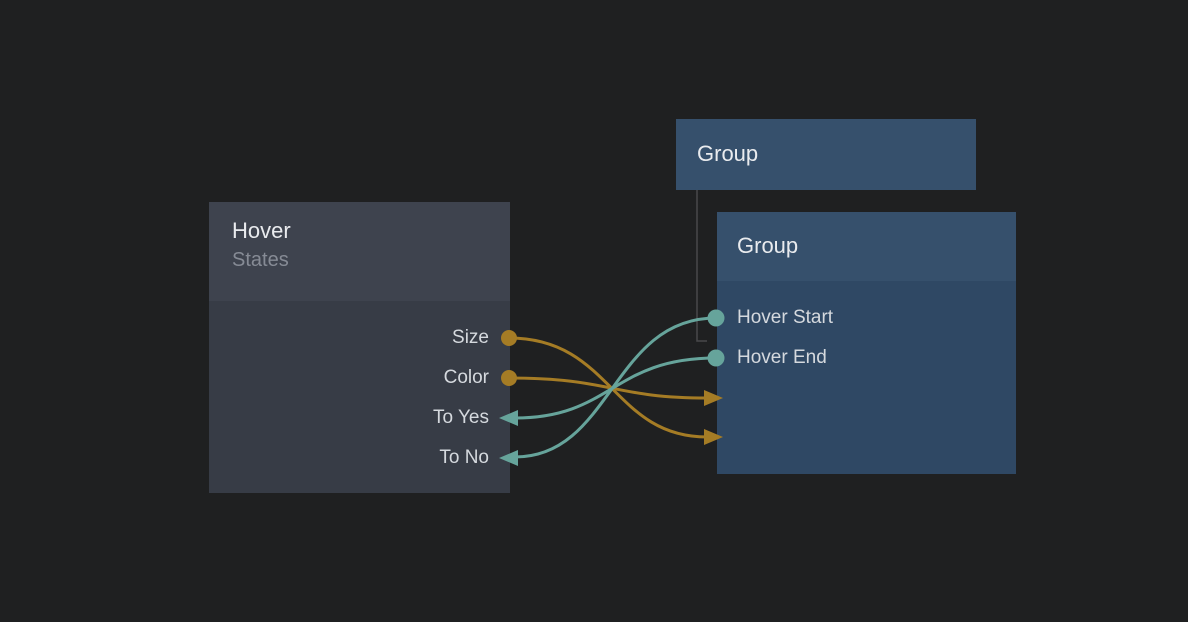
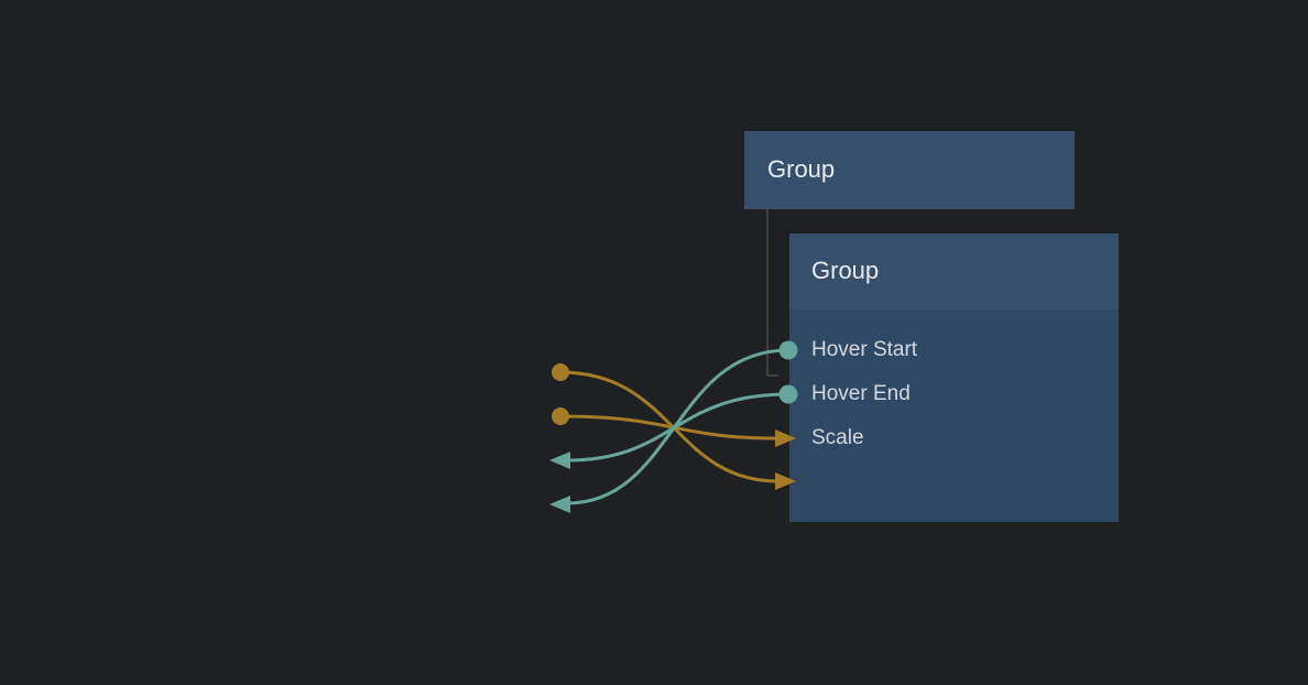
- Hover
- States
- Size
- Color
- To Yes
- To No
  Group
  Group
  Hover Start
  Hover End
+ Scale
